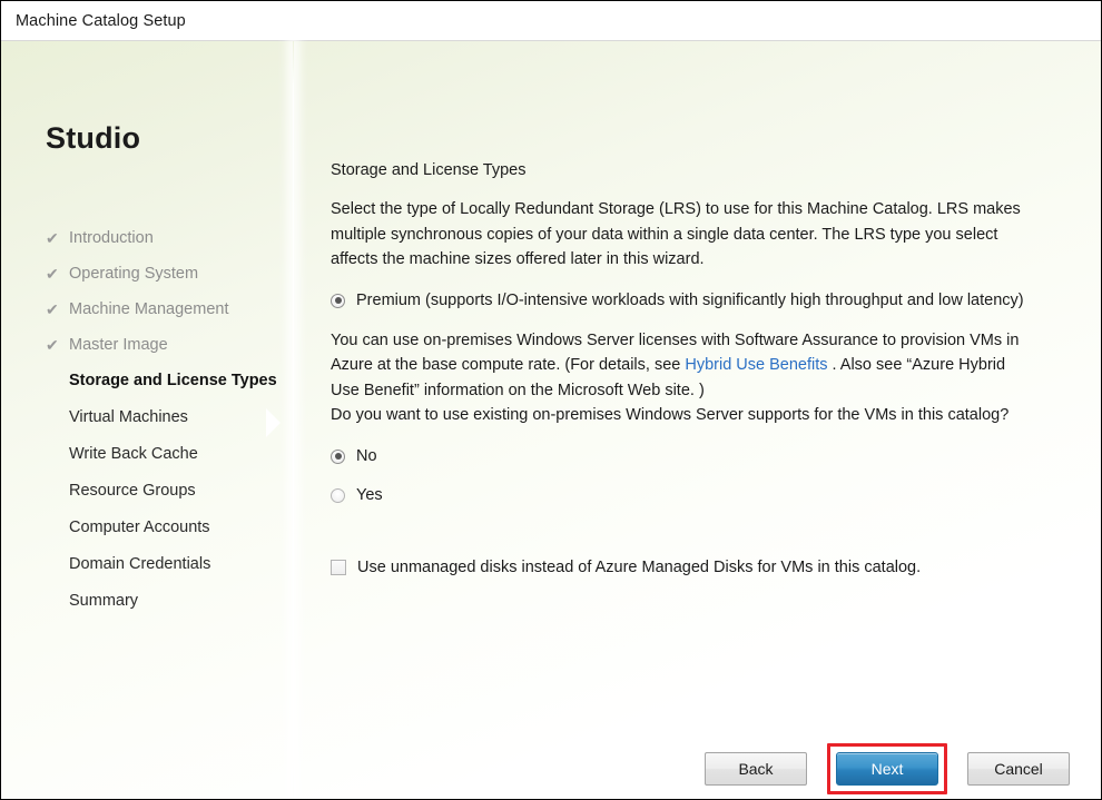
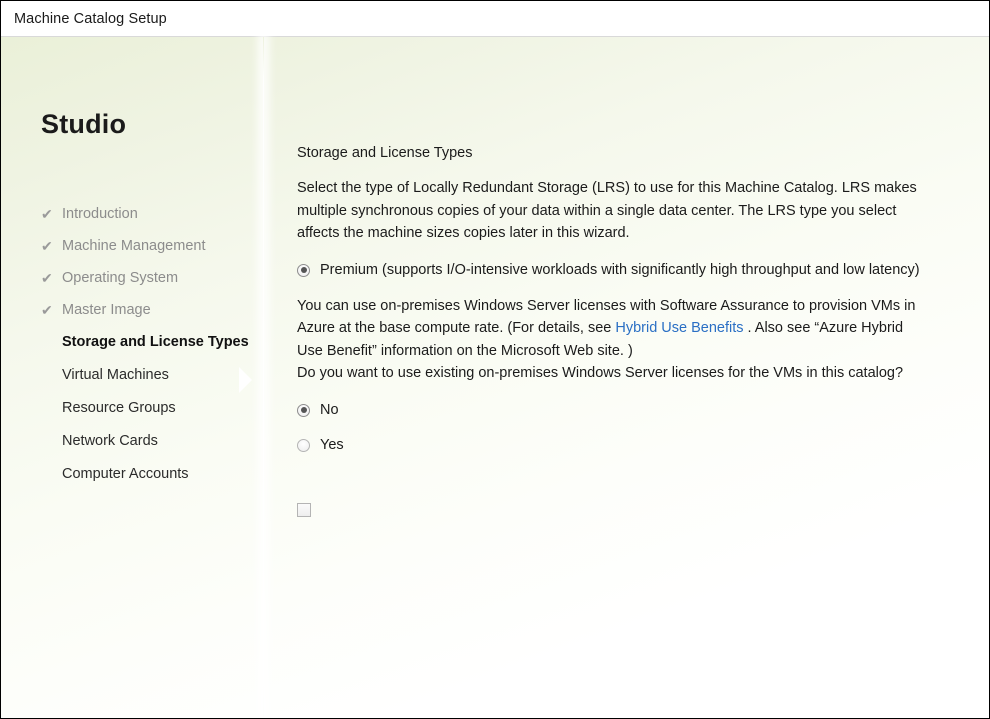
  Machine Catalog Setup
  Studio
  ✔
  Introduction
  ✔
- Operating System
+ Machine Management
  ✔
- Machine Management
+ Operating System
  ✔
  Master Image
  Storage and License Types
  Virtual Machines
- Write Back Cache
  Resource Groups
+ Network Cards
  Computer Accounts
- Domain Credentials
- Summary
  Storage and License Types
- Select the type of Locally Redundant Storage (LRS) to use for this Machine Catalog. LRS makes multiple synchronous copies of your data within a single data center. The LRS type you select affects the machine sizes offered later in this wizard.
+ Select the type of Locally Redundant Storage (LRS) to use for this Machine Catalog. LRS makes multiple synchronous copies of your data within a single data center. The LRS type you select affects the machine sizes copies later in this wizard.
  Premium (supports I/O-intensive workloads with significantly high throughput and low latency)
  You can use on-premises Windows Server licenses with Software Assurance to provision VMs in Azure at the base compute rate. (For details, see Hybrid Use Benefits . Also see “Azure Hybrid Use Benefit” information on the Microsoft Web site. )
- Do you want to use existing on-premises Windows Server supports for the VMs in this catalog?
+ Do you want to use existing on-premises Windows Server licenses for the VMs in this catalog?
  No
  Yes
- Use unmanaged disks instead of Azure Managed Disks for VMs in this catalog.
- Back
- Next
- Cancel
